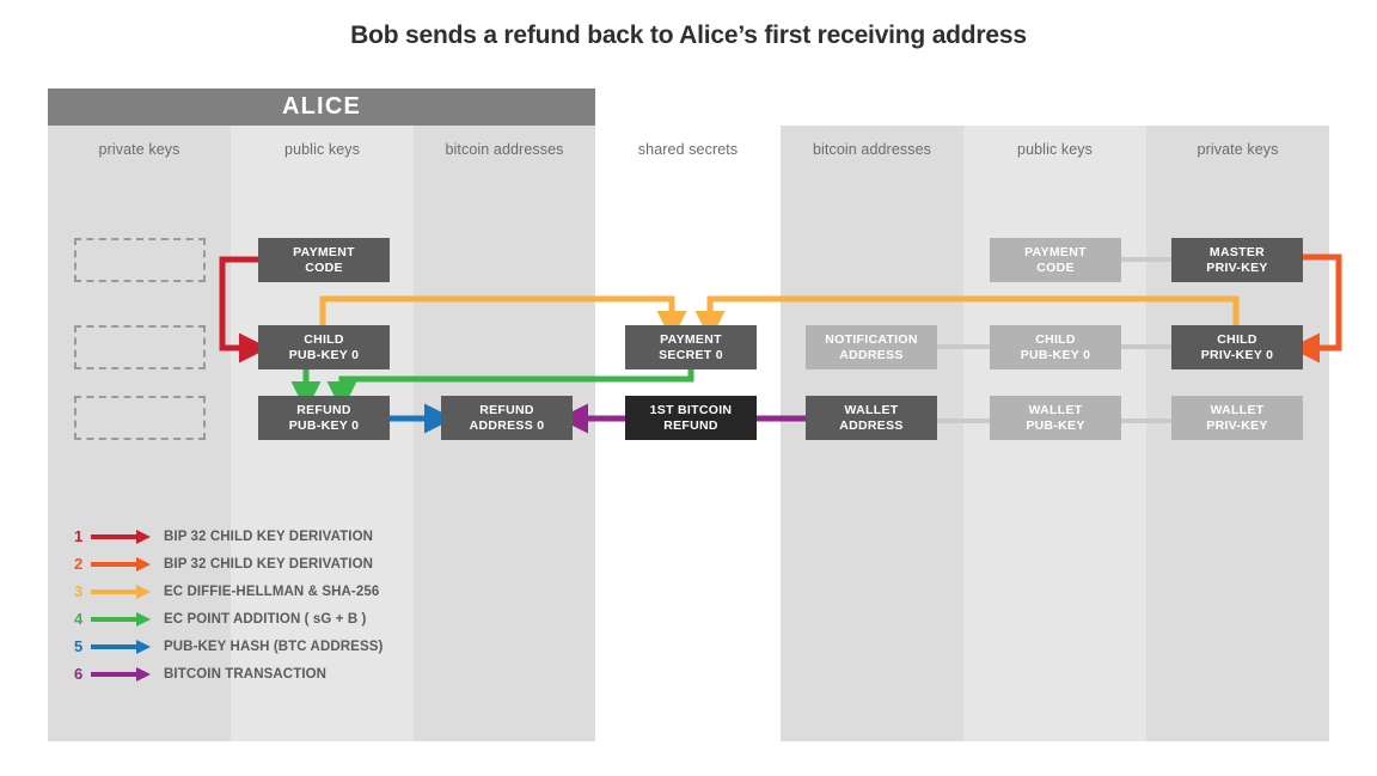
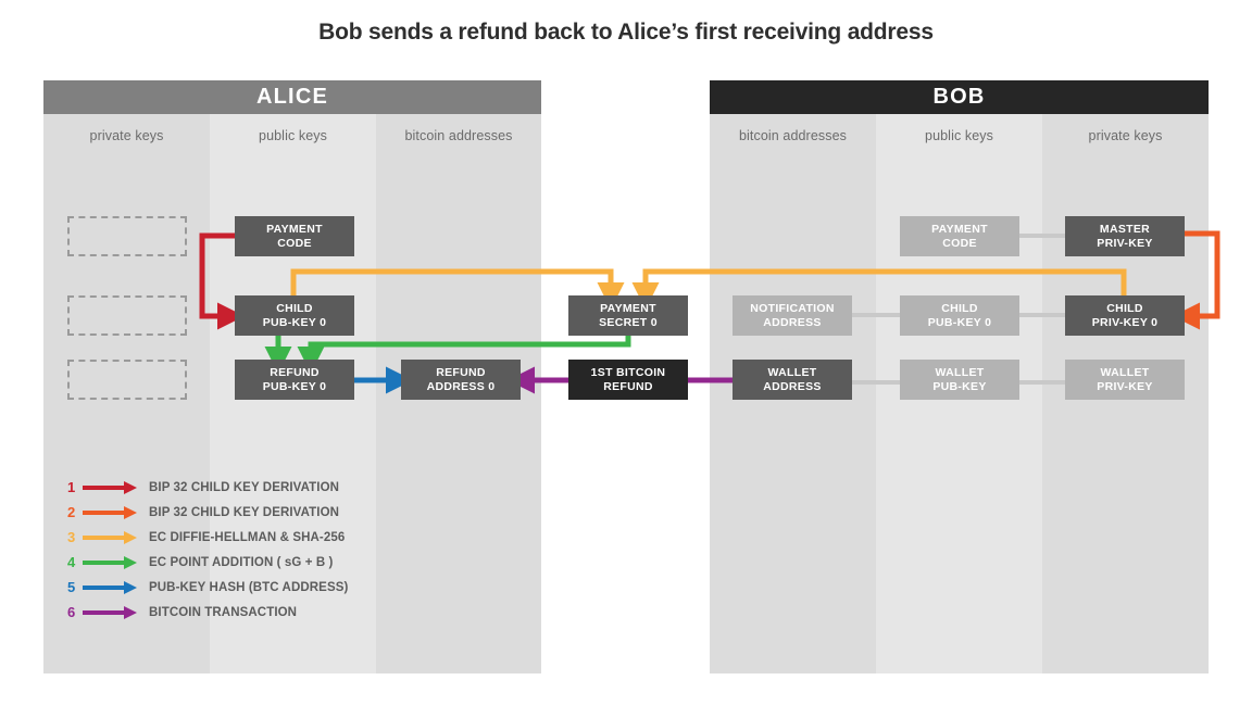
  Bob sends a refund back to Alice’s first receiving address
  ALICE
+ BOB
  private keys
  public keys
  bitcoin addresses
- shared secrets
  bitcoin addresses
  public keys
  private keys
  PAYMENT
  CODE
  CHILD
  PUB-KEY 0
  REFUND
  PUB-KEY 0
  REFUND
  ADDRESS 0
  PAYMENT
  SECRET 0
  1ST BITCOIN
  REFUND
  NOTIFICATION
  ADDRESS
  WALLET
  ADDRESS
  PAYMENT
  CODE
  CHILD
  PUB-KEY 0
  WALLET
  PUB-KEY
  MASTER
  PRIV-KEY
  CHILD
  PRIV-KEY 0
  WALLET
  PRIV-KEY
  1
  BIP 32 CHILD KEY DERIVATION
  2
  BIP 32 CHILD KEY DERIVATION
  3
  EC DIFFIE-HELLMAN & SHA-256
  4
  EC POINT ADDITION ( sG + B )
  5
  PUB-KEY HASH (BTC ADDRESS)
  6
  BITCOIN TRANSACTION
